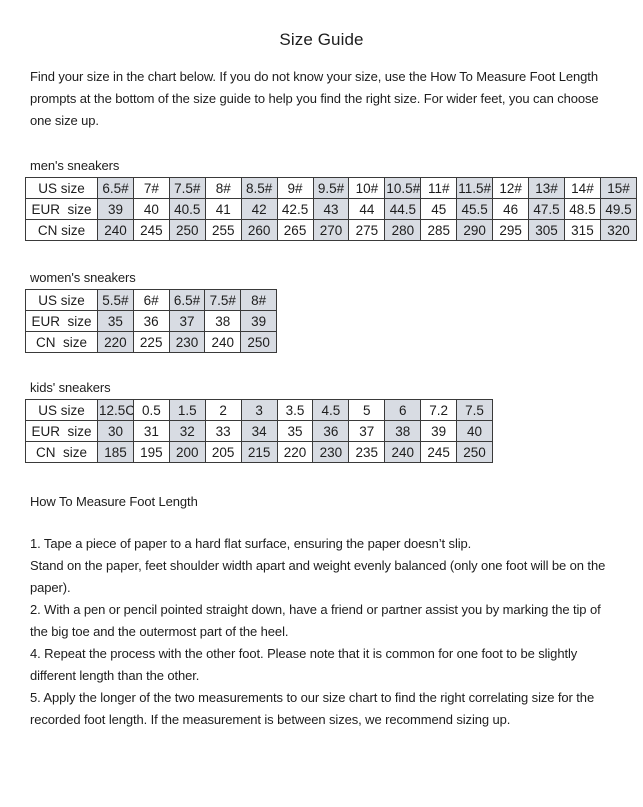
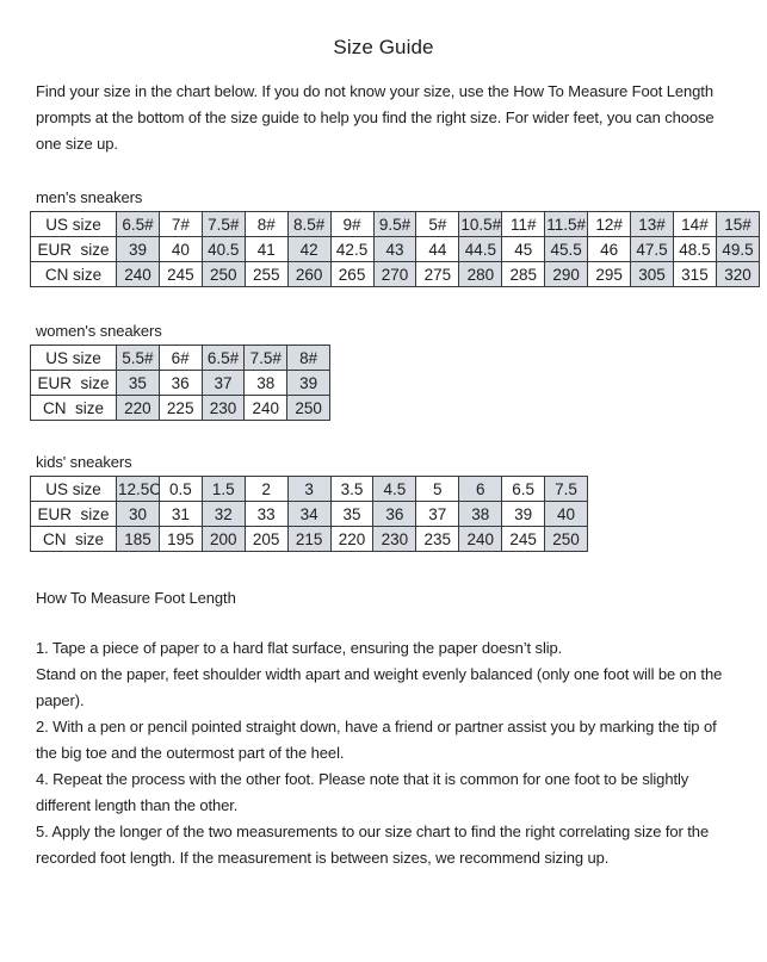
  Size Guide
  Find your size in the chart below. If you do not know your size, use the How To Measure Foot Length prompts at the bottom of the size guide to help you find the right size. For wider feet, you can choose one size up.
  men's sneakers
- US size	6.5#	7#	7.5#	8#	8.5#	9#	9.5#	10#	10.5#	11#	11.5#	12#	13#	14#	15#
+ US size	6.5#	7#	7.5#	8#	8.5#	9#	9.5#	5#	10.5#	11#	11.5#	12#	13#	14#	15#
  EUR size	39	40	40.5	41	42	42.5	43	44	44.5	45	45.5	46	47.5	48.5	49.5
  CN size	240	245	250	255	260	265	270	275	280	285	290	295	305	315	320
  women's sneakers
  US size	5.5#	6#	6.5#	7.5#	8#
  EUR size	35	36	37	38	39
  CN size	220	225	230	240	250
  kids' sneakers
- US size	12.5C	0.5	1.5	2	3	3.5	4.5	5	6	7.2	7.5
+ US size	12.5C	0.5	1.5	2	3	3.5	4.5	5	6	6.5	7.5
  EUR size	30	31	32	33	34	35	36	37	38	39	40
  CN size	185	195	200	205	215	220	230	235	240	245	250
  How To Measure Foot Length
  1. Tape a piece of paper to a hard flat surface, ensuring the paper doesn’t slip.
  Stand on the paper, feet shoulder width apart and weight evenly balanced (only one foot will be on the paper).
  2. With a pen or pencil pointed straight down, have a friend or partner assist you by marking the tip of the big toe and the outermost part of the heel.
  4. Repeat the process with the other foot. Please note that it is common for one foot to be slightly different length than the other.
  5. Apply the longer of the two measurements to our size chart to find the right correlating size for the recorded foot length. If the measurement is between sizes, we recommend sizing up.
